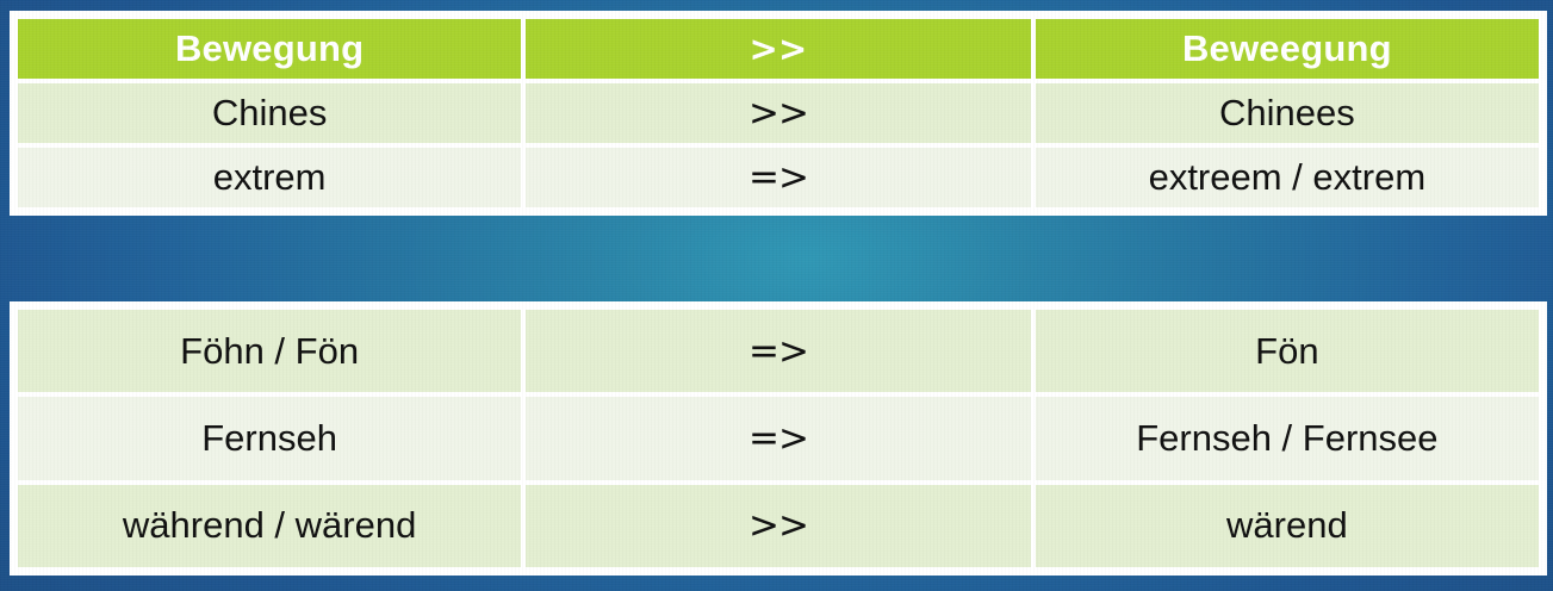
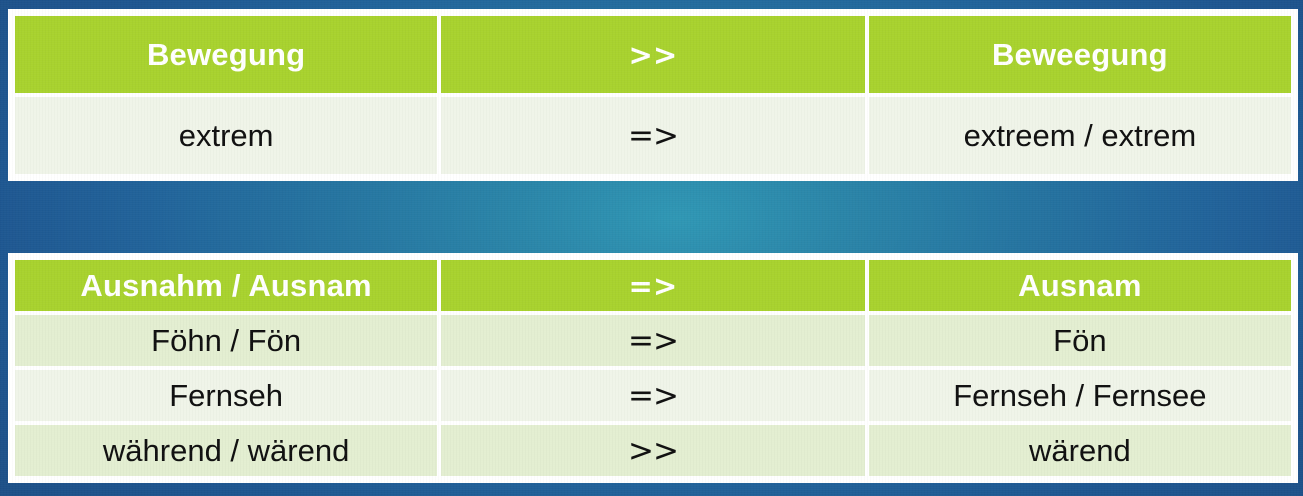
  Bewegung	>>	Beweegung
- Chines	>>	Chinees
  extrem	=>	extreem / extrem
+ Ausnahm / Ausnam	=>	Ausnam
  Föhn / Fön	=>	Fön
  Fernseh	=>	Fernseh / Fernsee
  während / wärend	>>	wärend
